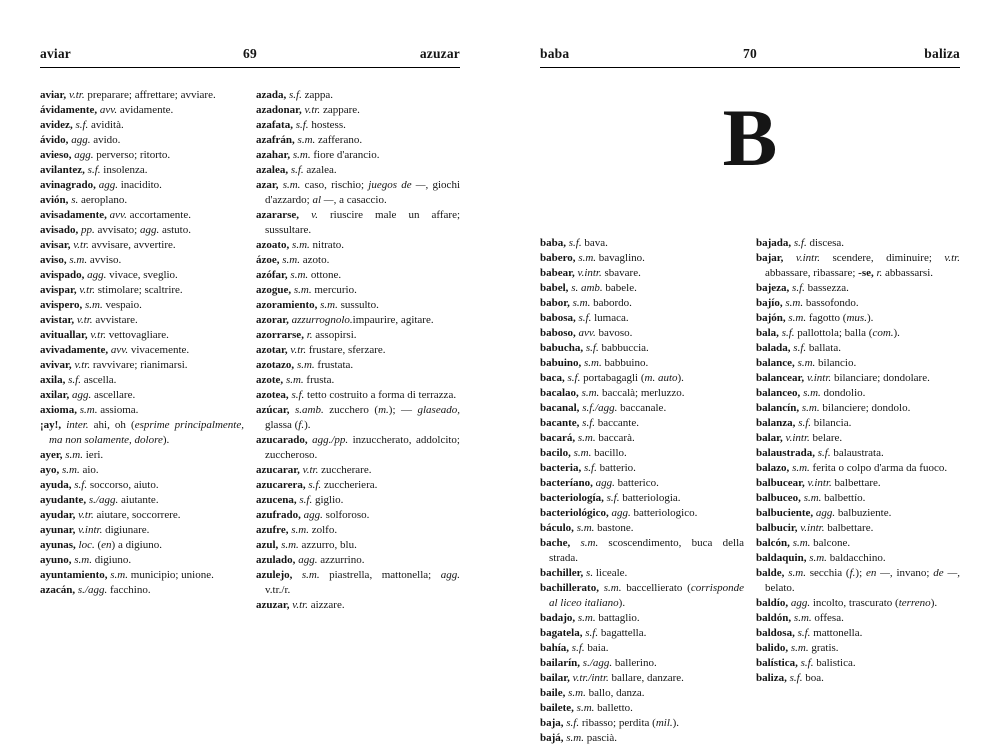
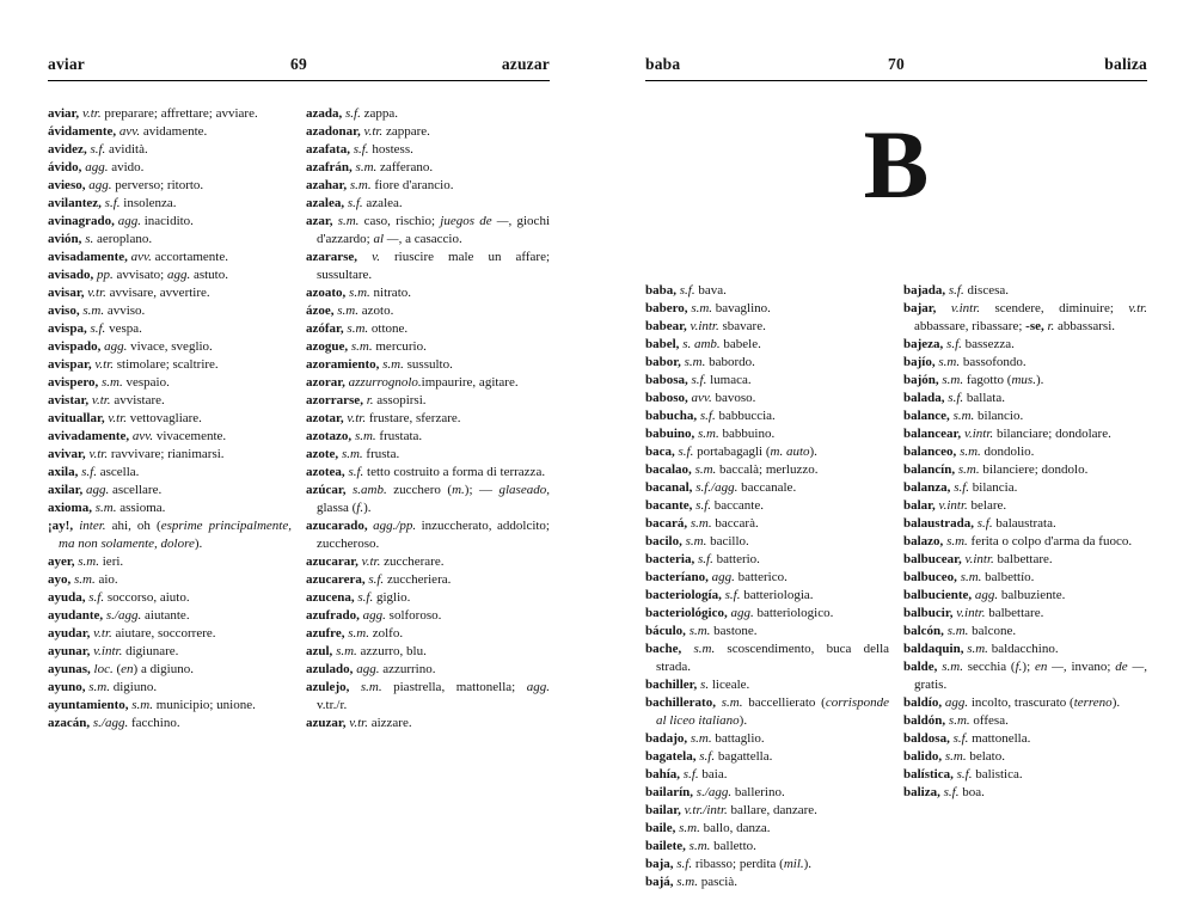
  aviar
  69
  azuzar
  aviar, v.tr. preparare; affrettare; avviare.
  ávidamente, avv. avidamente.
  avidez, s.f. avidità.
  ávido, agg. avido.
  avieso, agg. perverso; ritorto.
  avilantez, s.f. insolenza.
  avinagrado, agg. inacidito.
  avión, s. aeroplano.
  avisadamente, avv. accortamente.
  avisado, pp. avvisato; agg. astuto.
  avisar, v.tr. avvisare, avvertire.
  aviso, s.m. avviso.
+ avispa, s.f. vespa.
  avispado, agg. vivace, sveglio.
  avispar, v.tr. stimolare; scaltrire.
  avispero, s.m. vespaio.
  avistar, v.tr. avvistare.
  avituallar, v.tr. vettovagliare.
  avivadamente, avv. vivacemente.
  avivar, v.tr. ravvivare; rianimarsi.
  axila, s.f. ascella.
  axilar, agg. ascellare.
  axioma, s.m. assioma.
  ¡ay!, inter. ahi, oh (esprime principalmente, ma non solamente, dolore).
  ayer, s.m. ieri.
  ayo, s.m. aio.
  ayuda, s.f. soccorso, aiuto.
  ayudante, s./agg. aiutante.
  ayudar, v.tr. aiutare, soccorrere.
  ayunar, v.intr. digiunare.
  ayunas, loc. (en) a digiuno.
  ayuno, s.m. digiuno.
  ayuntamiento, s.m. municipio; unione.
  azacán, s./agg. facchino.
  azada, s.f. zappa.
  azadonar, v.tr. zappare.
  azafata, s.f. hostess.
  azafrán, s.m. zafferano.
  azahar, s.m. fiore d'arancio.
  azalea, s.f. azalea.
  azar, s.m. caso, rischio; juegos de —, giochi d'azzardo; al —, a casaccio.
  azararse, v. riuscire male un affare; sussultare.
  azoato, s.m. nitrato.
  ázoe, s.m. azoto.
  azófar, s.m. ottone.
  azogue, s.m. mercurio.
  azoramiento, s.m. sussulto.
  azorar, azzurrognolo.impaurire, agitare.
  azorrarse, r. assopirsi.
  azotar, v.tr. frustare, sferzare.
  azotazo, s.m. frustata.
  azote, s.m. frusta.
  azotea, s.f. tetto costruito a forma di terrazza.
  azúcar, s.amb. zucchero (m.); — glaseado, glassa (f.).
  azucarado, agg./pp. inzuccherato, addolcito; zuccheroso.
  azucarar, v.tr. zuccherare.
  azucarera, s.f. zuccheriera.
  azucena, s.f. giglio.
  azufrado, agg. solforoso.
  azufre, s.m. zolfo.
  azul, s.m. azzurro, blu.
  azulado, agg. azzurrino.
  azulejo, s.m. piastrella, mattonella; agg. v.tr./r.
  azuzar, v.tr. aizzare.
  baba
  70
  baliza
  B
  baba, s.f. bava.
  babero, s.m. bavaglino.
  babear, v.intr. sbavare.
  babel, s. amb. babele.
  babor, s.m. babordo.
  babosa, s.f. lumaca.
  baboso, avv. bavoso.
  babucha, s.f. babbuccia.
  babuino, s.m. babbuino.
  baca, s.f. portabagagli (m. auto).
  bacalao, s.m. baccalà; merluzzo.
  bacanal, s.f./agg. baccanale.
  bacante, s.f. baccante.
  bacará, s.m. baccarà.
  bacilo, s.m. bacillo.
  bacteria, s.f. batterio.
  bacteríano, agg. batterico.
  bacteriología, s.f. batteriologia.
  bacteriológico, agg. batteriologico.
  báculo, s.m. bastone.
  bache, s.m. scoscendimento, buca della strada.
  bachiller, s. liceale.
  bachillerato, s.m. baccellierato (corrisponde al liceo italiano).
  badajo, s.m. battaglio.
  bagatela, s.f. bagattella.
  bahía, s.f. baia.
  bailarín, s./agg. ballerino.
  bailar, v.tr./intr. ballare, danzare.
  baile, s.m. ballo, danza.
  bailete, s.m. balletto.
  baja, s.f. ribasso; perdita (mil.).
  bajá, s.m. pascià.
  bajada, s.f. discesa.
  bajar, v.intr. scendere, diminuire; v.tr. abbassare, ribassare; -se, r. abbassarsi.
  bajeza, s.f. bassezza.
  bajío, s.m. bassofondo.
  bajón, s.m. fagotto (mus.).
- bala, s.f. pallottola; balla (com.).
  balada, s.f. ballata.
  balance, s.m. bilancio.
  balancear, v.intr. bilanciare; dondolare.
  balanceo, s.m. dondolio.
  balancín, s.m. bilanciere; dondolo.
  balanza, s.f. bilancia.
  balar, v.intr. belare.
  balaustrada, s.f. balaustrata.
  balazo, s.m. ferita o colpo d'arma da fuoco.
  balbucear, v.intr. balbettare.
  balbuceo, s.m. balbettío.
  balbuciente, agg. balbuziente.
  balbucir, v.intr. balbettare.
  balcón, s.m. balcone.
  baldaquin, s.m. baldacchino.
- balde, s.m. secchia (f.); en —, invano; de —, belato.
+ balde, s.m. secchia (f.); en —, invano; de —, gratis.
  baldío, agg. incolto, trascurato (terreno).
  baldón, s.m. offesa.
  baldosa, s.f. mattonella.
- balido, s.m. gratis.
+ balido, s.m. belato.
  balística, s.f. balistica.
  baliza, s.f. boa.
